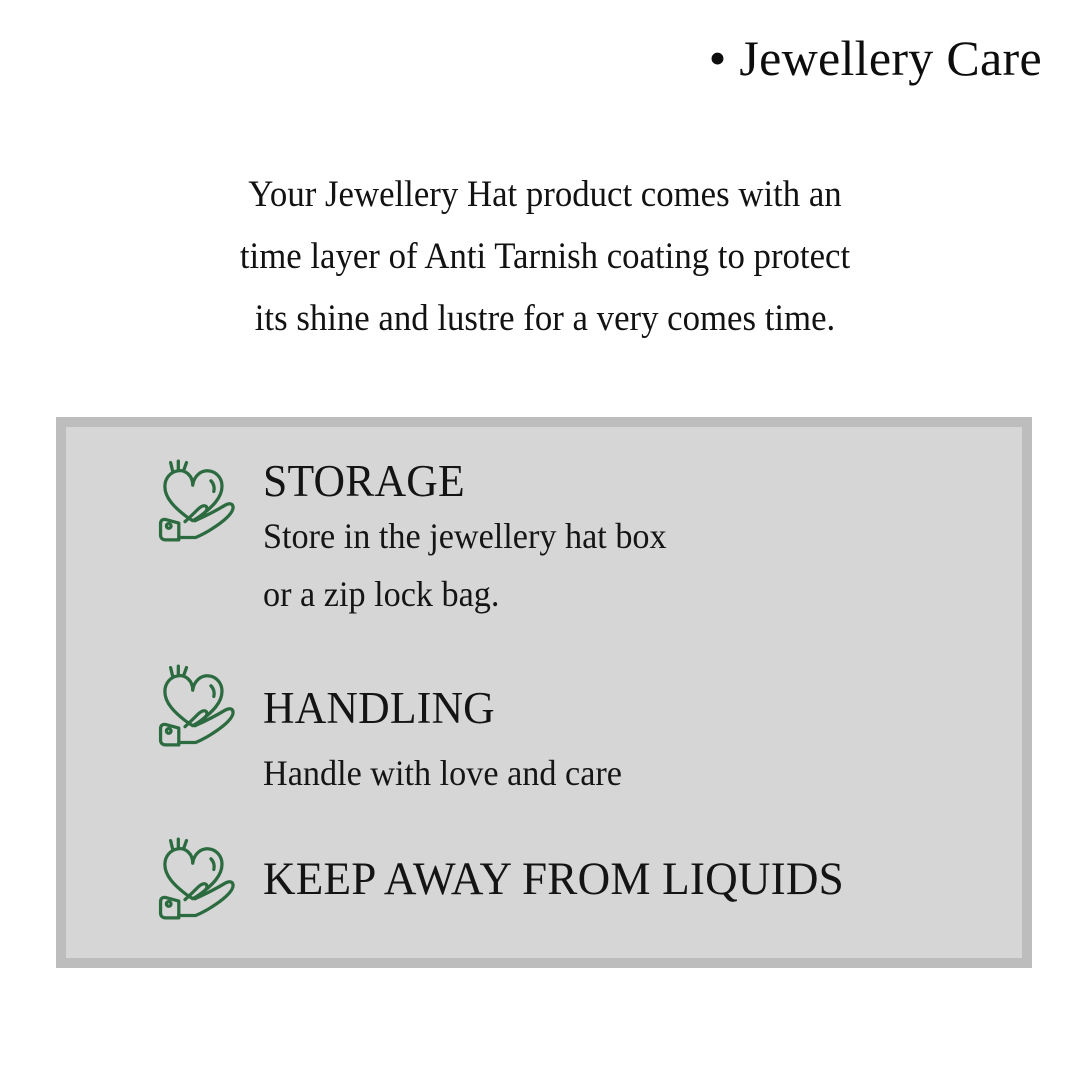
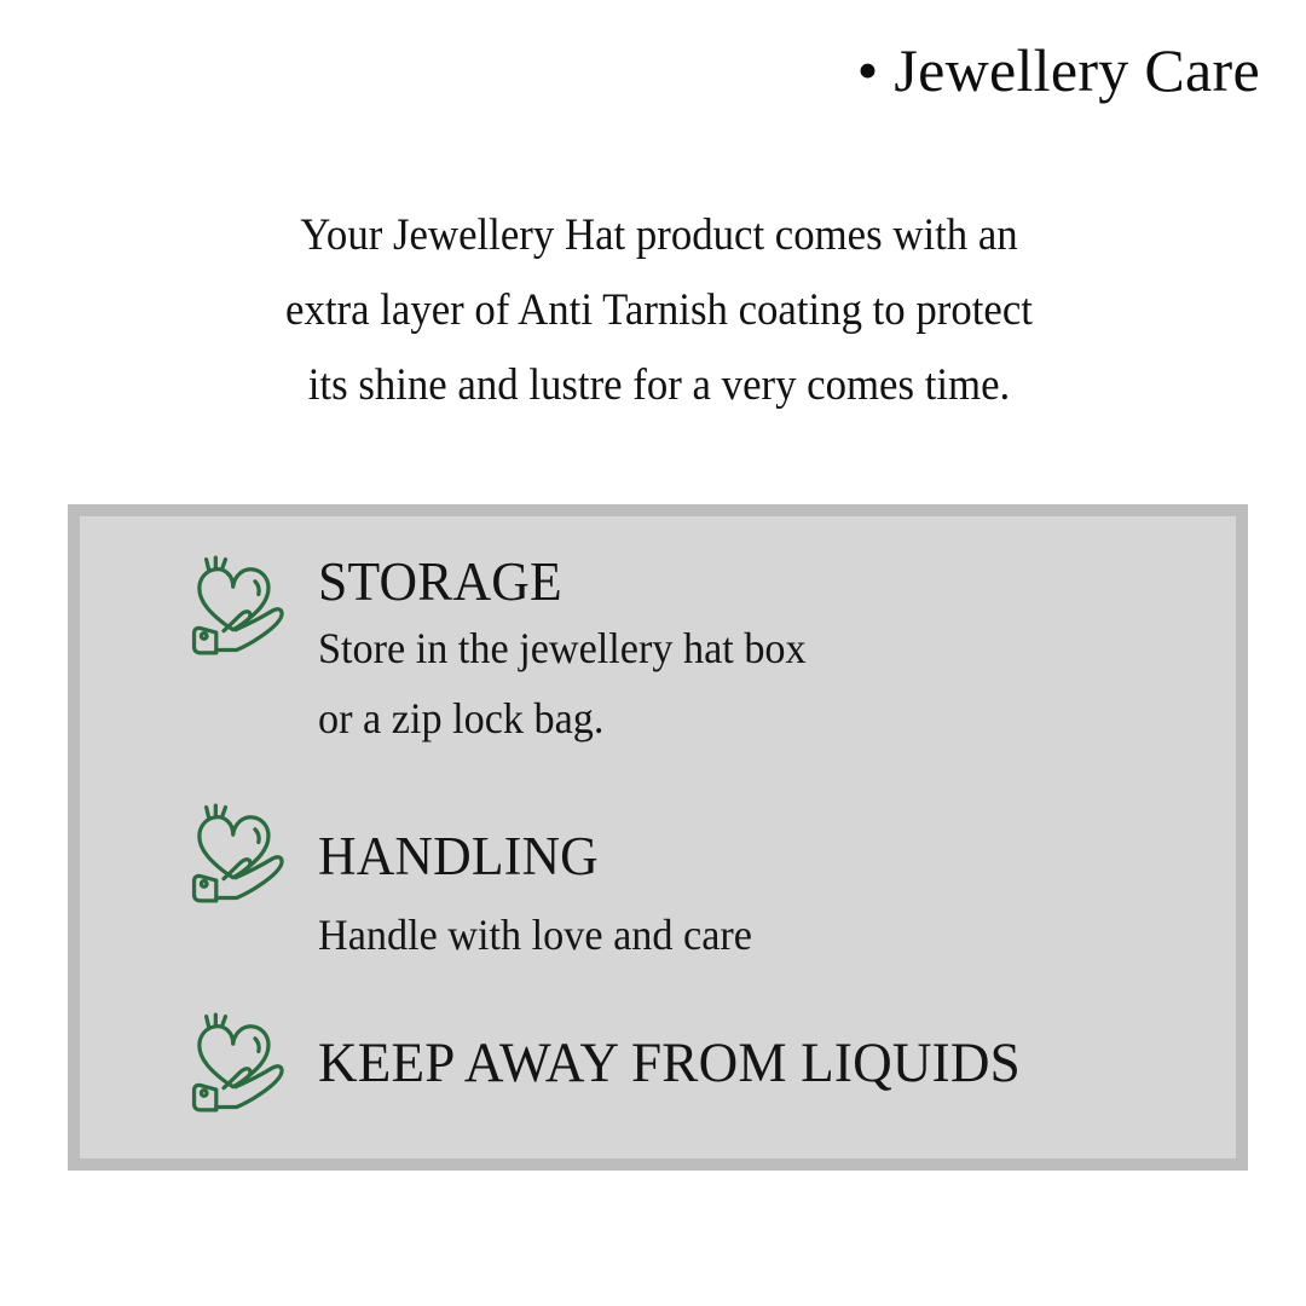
  • Jewellery Care
  Your Jewellery Hat product comes with an
- time layer of Anti Tarnish coating to protect
+ extra layer of Anti Tarnish coating to protect
  its shine and lustre for a very comes time.
  STORAGE
  Store in the jewellery hat box
  or a zip lock bag.
  HANDLING
  Handle with love and care
  KEEP AWAY FROM LIQUIDS
